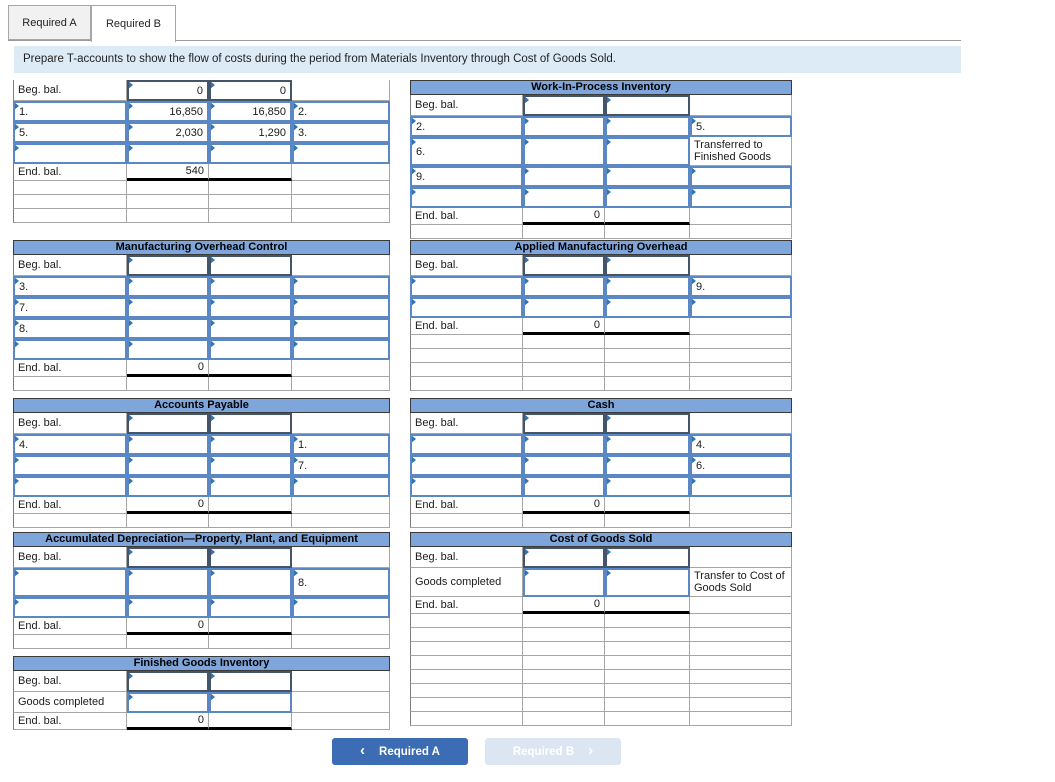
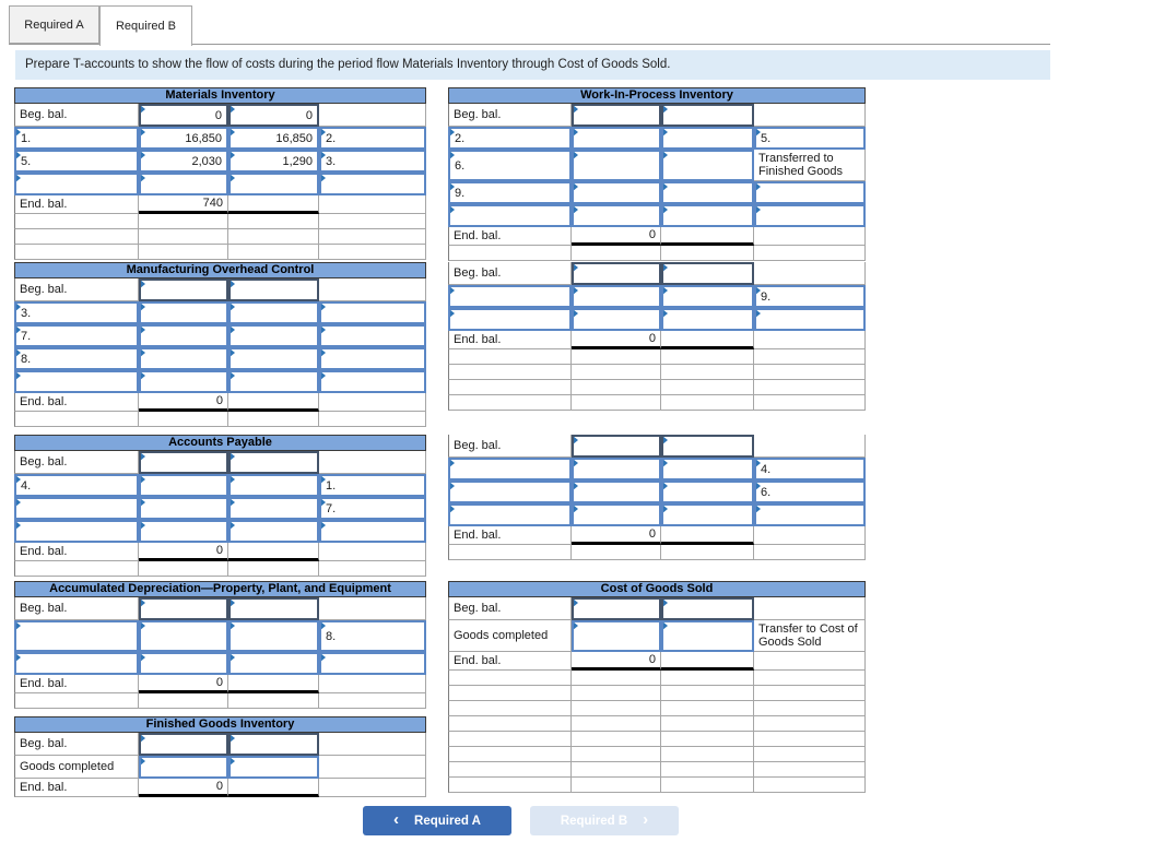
  Required A
  Required B
- Prepare T-accounts to show the flow of costs during the period from Materials Inventory through Cost of Goods Sold.
+ Prepare T-accounts to show the flow of costs during the period flow Materials Inventory through Cost of Goods Sold.
+ Materials Inventory
  Beg. bal.
  0
  0
  1.
  16,850
  16,850
  2.
  5.
  2,030
  1,290
  3.
  End. bal.
- 540
+ 740
  Work-In-Process Inventory
  Beg. bal.
  2.
  5.
  6.
  Transferred to Finished Goods
  9.
  End. bal.
  0
  Manufacturing Overhead Control
  Beg. bal.
  3.
  7.
  8.
  End. bal.
  0
- Applied Manufacturing Overhead
  Beg. bal.
  9.
  End. bal.
  0
  Accounts Payable
  Beg. bal.
  4.
  1.
  7.
  End. bal.
  0
- Cash
  Beg. bal.
  4.
  6.
  End. bal.
  0
  Accumulated Depreciation—Property, Plant, and Equipment
  Beg. bal.
  8.
  End. bal.
  0
  Cost of Goods Sold
  Beg. bal.
  Goods completed
  Transfer to Cost of Goods Sold
  End. bal.
  0
  Finished Goods Inventory
  Beg. bal.
  Goods completed
  End. bal.
  0
  ‹
  Required A
  Required B
  ›
